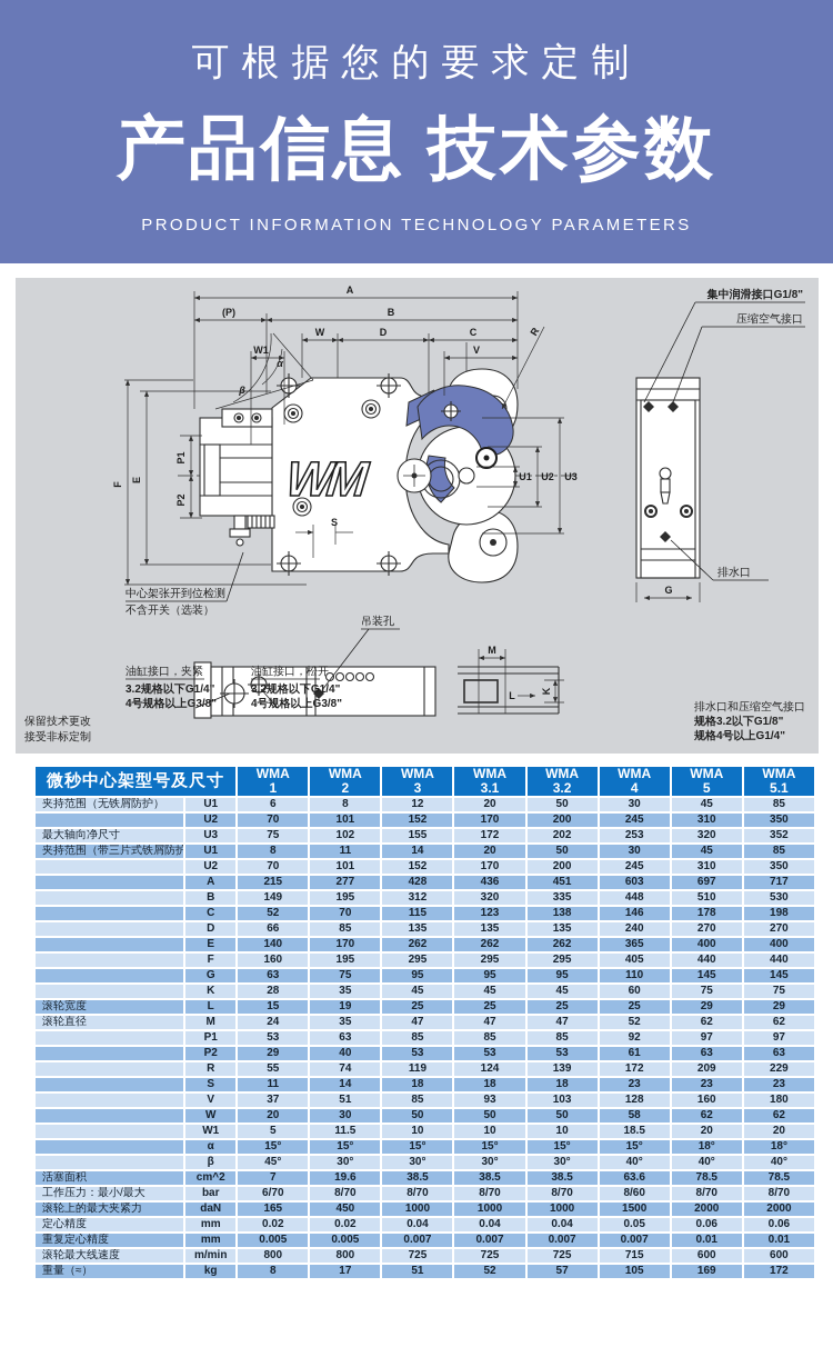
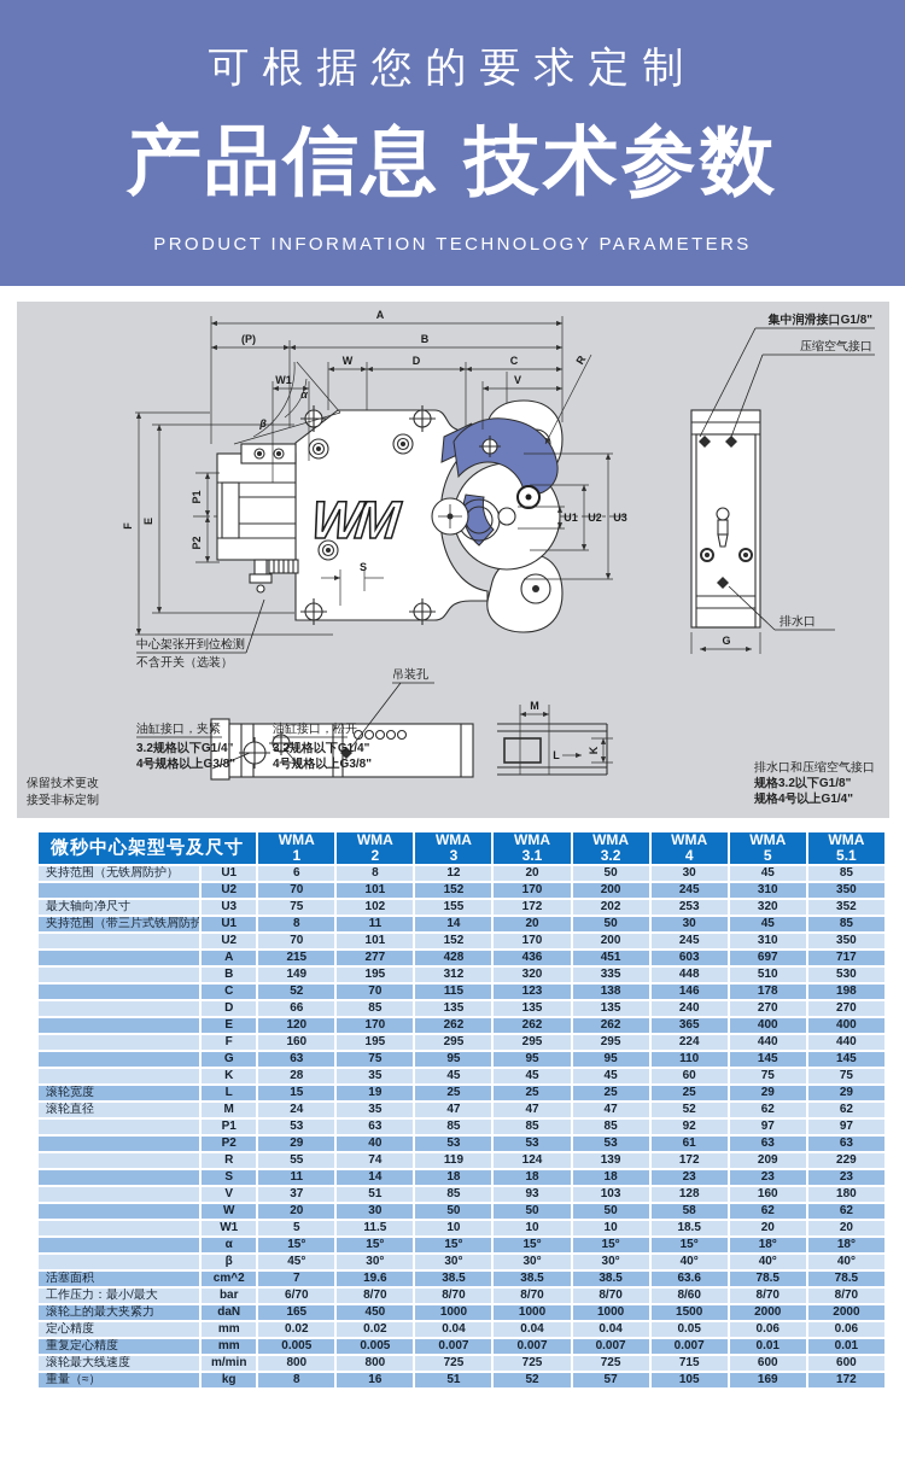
  可根据您的要求定制
  产品信息 技术参数
  PRODUCT INFORMATION TECHNOLOGY PARAMETERS
  A
  (P)
  B
  W
  D
  C
  W1
  V
  α
  β
  U1
  U2
  U3
  S
  集中润滑接口G1/8"
  压缩空气接口
  排水口
  G
  中心架张开到位检测
  不含开关（选装）
  油缸接口，夹紧
  3.2规格以下G1/4"
  4号规格以上G3/8"
  油缸接口，松开
  3.2规格以下G/4"
  4号格以上G3/8"
  吊装孔
  M
  L
  保留技术更改
  接受非标定制
  排水口和压缩空气接口
  规格3.2以下G1/8"
  规格4号以上G1/4"
  微秒中心架型号及尺寸	WMA1	WMA2	WMA3	WMA3.1	WMA3.2	WMA4	WMA5	WMA5.1
  夹持范围（无铁屑防护）	U1	6	8	12	20	50	30	45	85
  	U2	70	101	152	170	200	245	310	350
  最大轴向净尺寸	U3	75	102	155	172	202	253	320	352
  夹持范围（带三片式铁屑防护	U1	8	11	14	20	50	30	45	85
  	U2	70	101	152	170	200	245	310	350
  	A	215	277	428	436	451	603	697	717
  	B	149	195	312	320	335	448	510	530
  	C	52	70	115	123	138	146	178	198
  	D	66	85	135	135	135	240	270	270
- 	E	140	170	262	262	262	365	400	400
+ 	E	120	170	262	262	262	365	400	400
- 	F	160	195	295	295	295	405	440	440
+ 	F	160	195	295	295	295	224	440	440
  	G	63	75	95	95	95	110	145	145
  	K	28	35	45	45	45	60	75	75
  滚轮宽度	L	15	19	25	25	25	25	29	29
  滚轮直径	M	24	35	47	47	47	52	62	62
  	P1	53	63	85	85	85	92	97	97
  	P2	29	40	53	53	53	61	63	63
  	R	55	74	119	124	139	172	209	229
  	S	11	14	18	18	18	23	23	23
  	V	37	51	85	93	103	128	160	180
  	W	20	30	50	50	50	58	62	62
  	W1	5	11.5	10	10	10	18.5	20	20
  	α	15°	15°	15°	15°	15°	15°	18°	18°
  	β	45°	30°	30°	30°	30°	40°	40°	40°
  活塞面积	cm^2	7	19.6	38.5	38.5	38.5	63.6	78.5	78.5
  工作压力：最小/最大	bar	6/70	8/70	8/70	8/70	8/70	8/60	8/70	8/70
  滚轮上的最大夹紧力	daN	165	450	1000	1000	1000	1500	2000	2000
  定心精度	mm	0.02	0.02	0.04	0.04	0.04	0.05	0.06	0.06
  重复定心精度	mm	0.005	0.005	0.007	0.007	0.007	0.007	0.01	0.01
  滚轮最大线速度	m/min	800	800	725	725	725	715	600	600
- 重量（≈）	kg	8	17	51	52	57	105	169	172
+ 重量（≈）	kg	8	16	51	52	57	105	169	172
